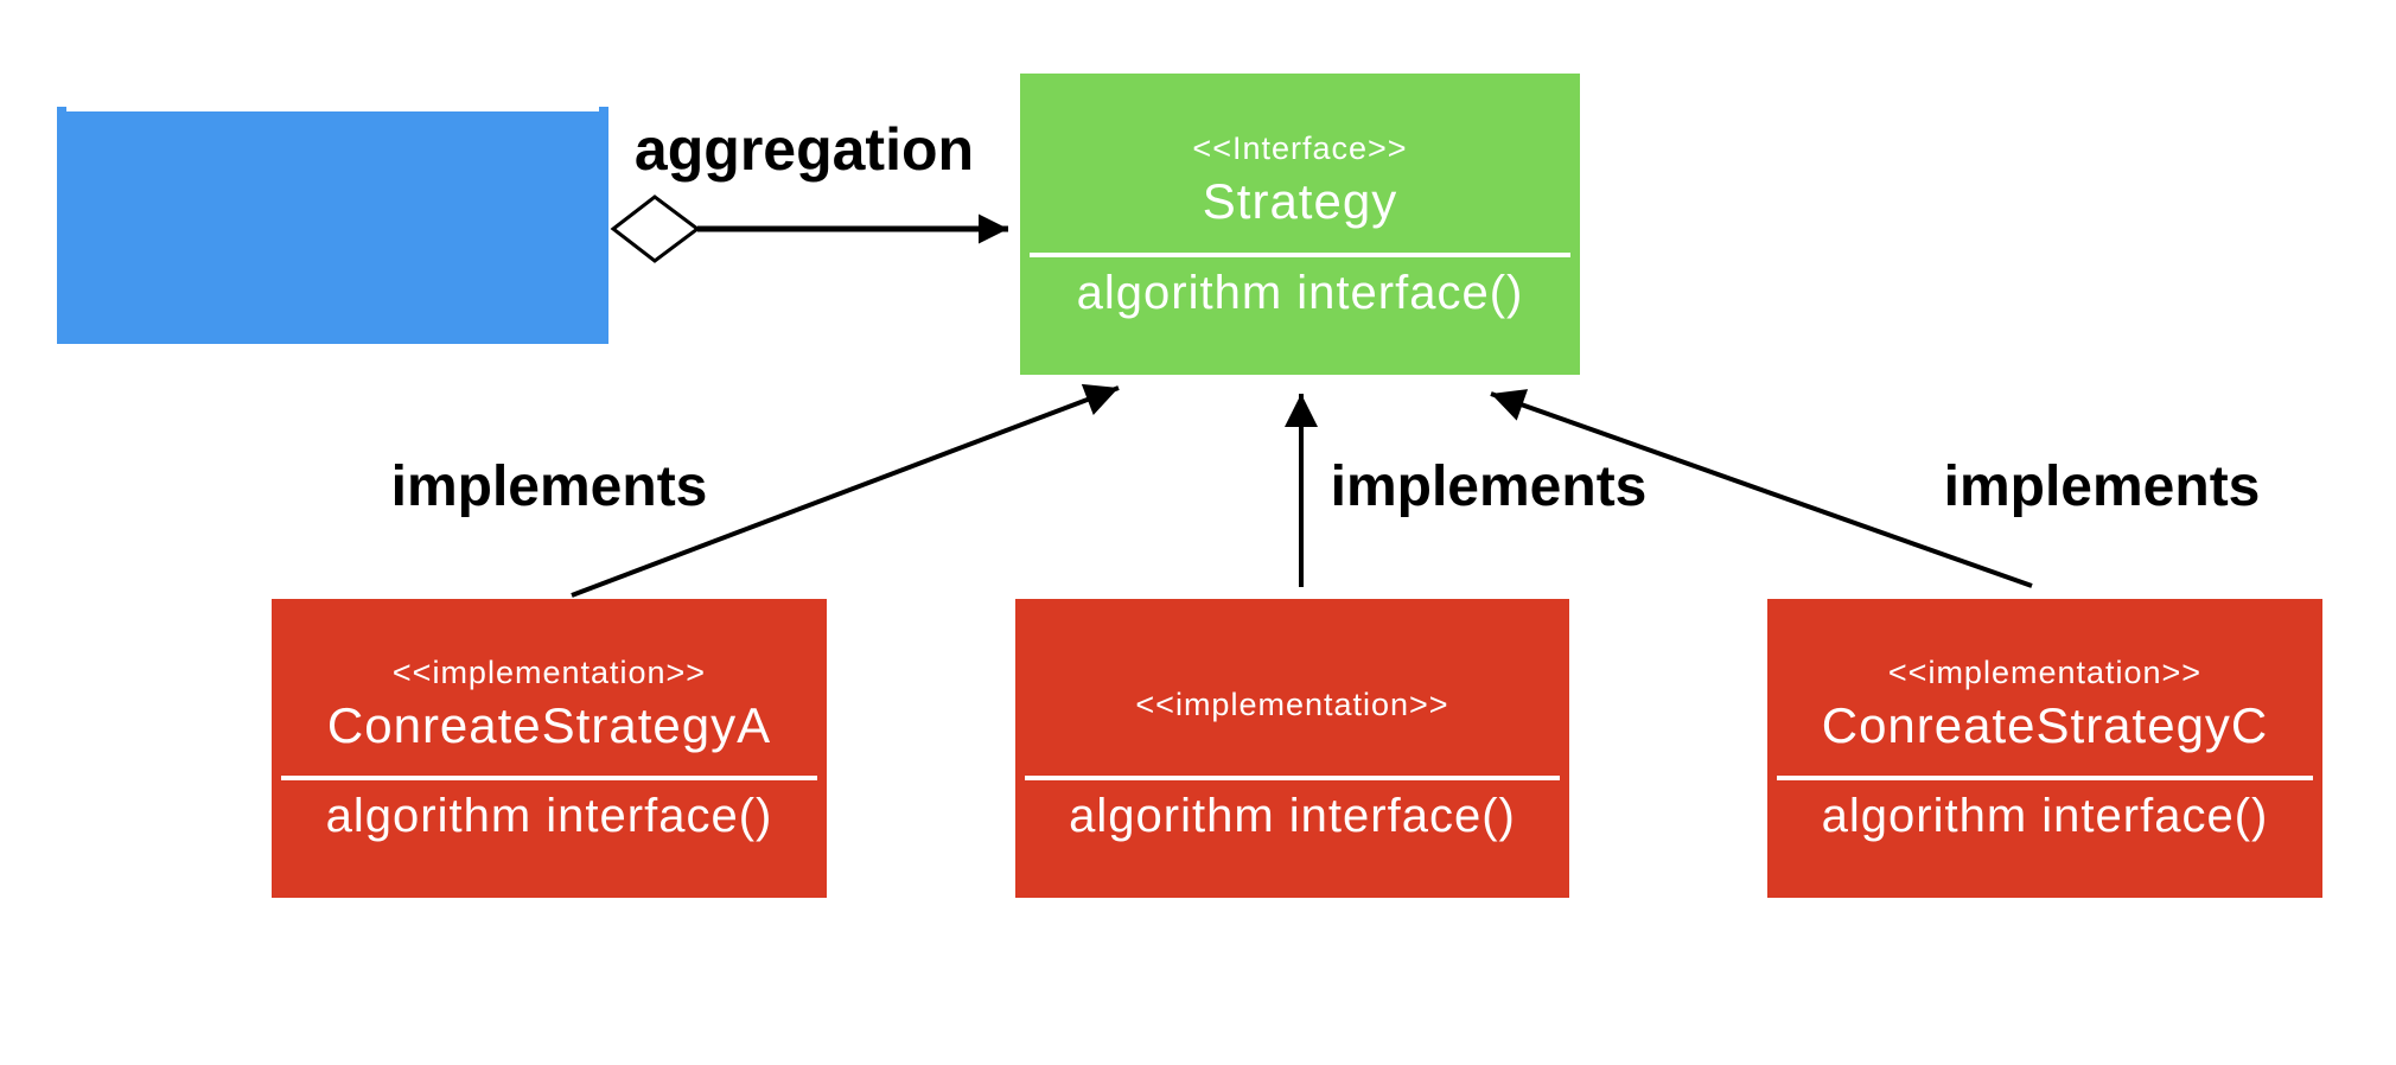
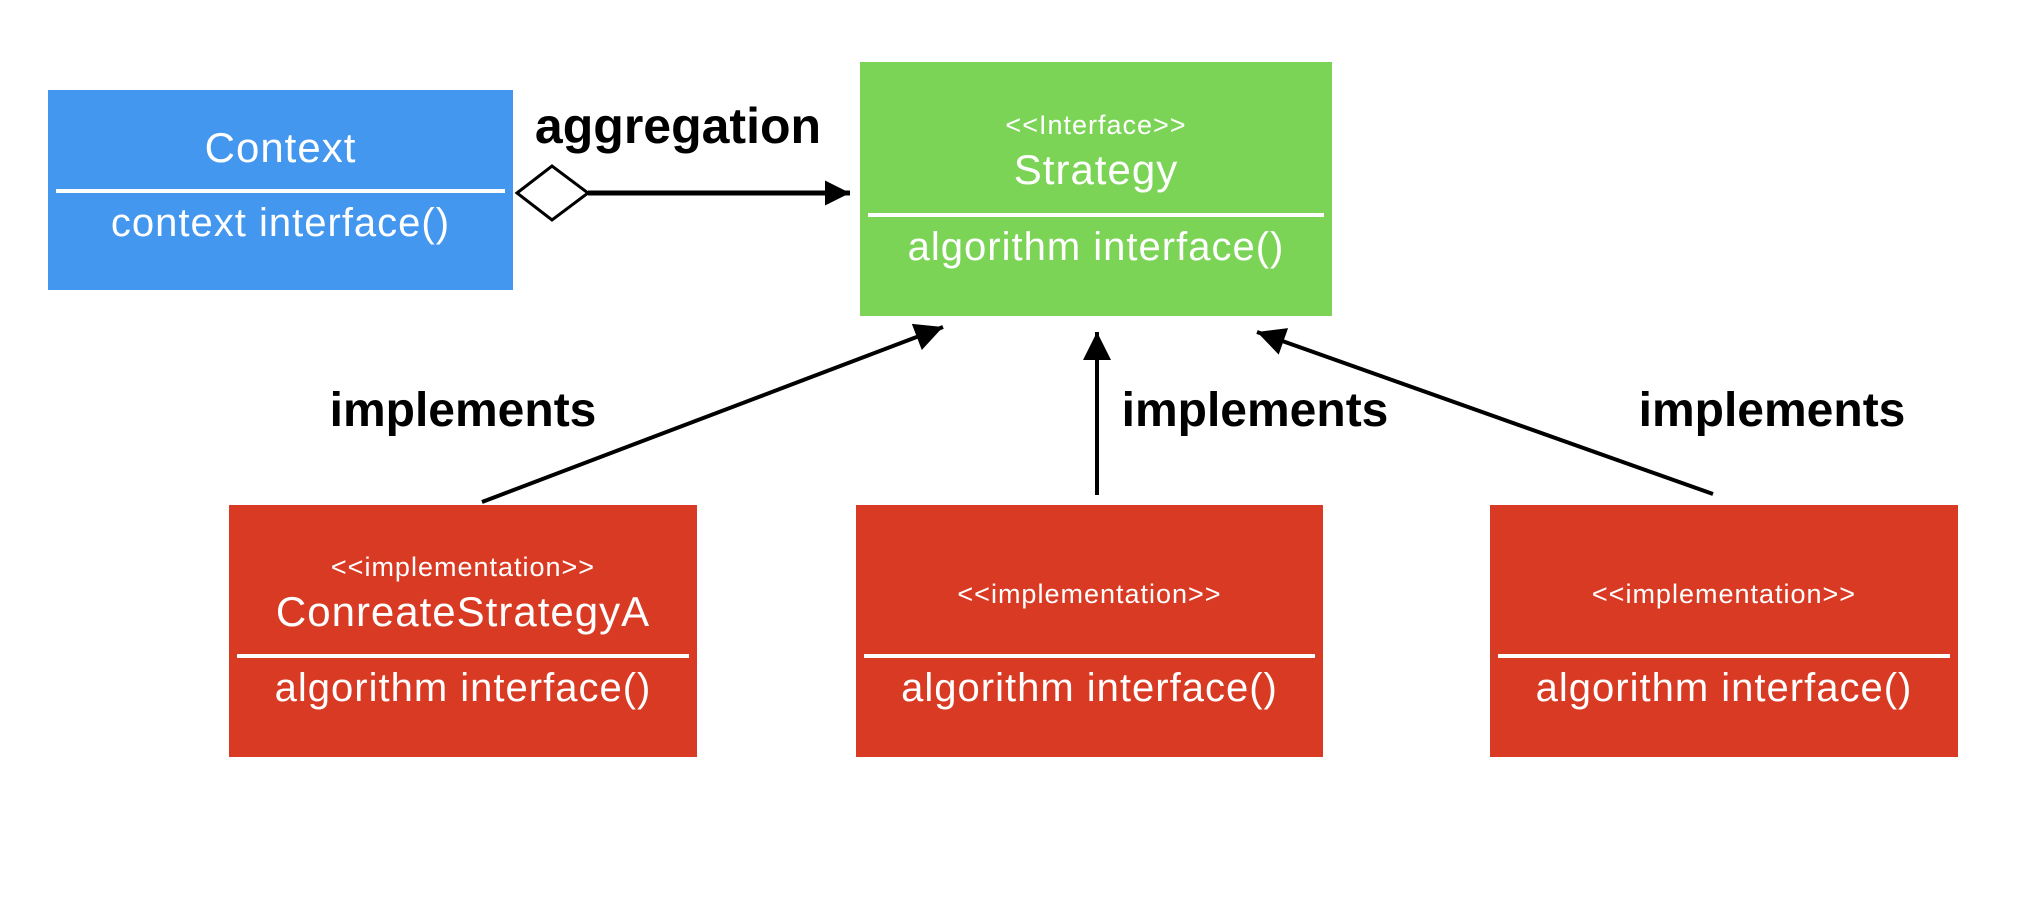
+ Context
+ context interface()
  aggregation
  <<Interface>>
  Strategy
  algorithm interface()
  implements
  implements
  implements
  <<implementation>>
  ConreateStrategyA
  algorithm interface()
  <<implementation>>
  algorithm interface()
  <<implementation>>
- ConreateStrategyC
  algorithm interface()
